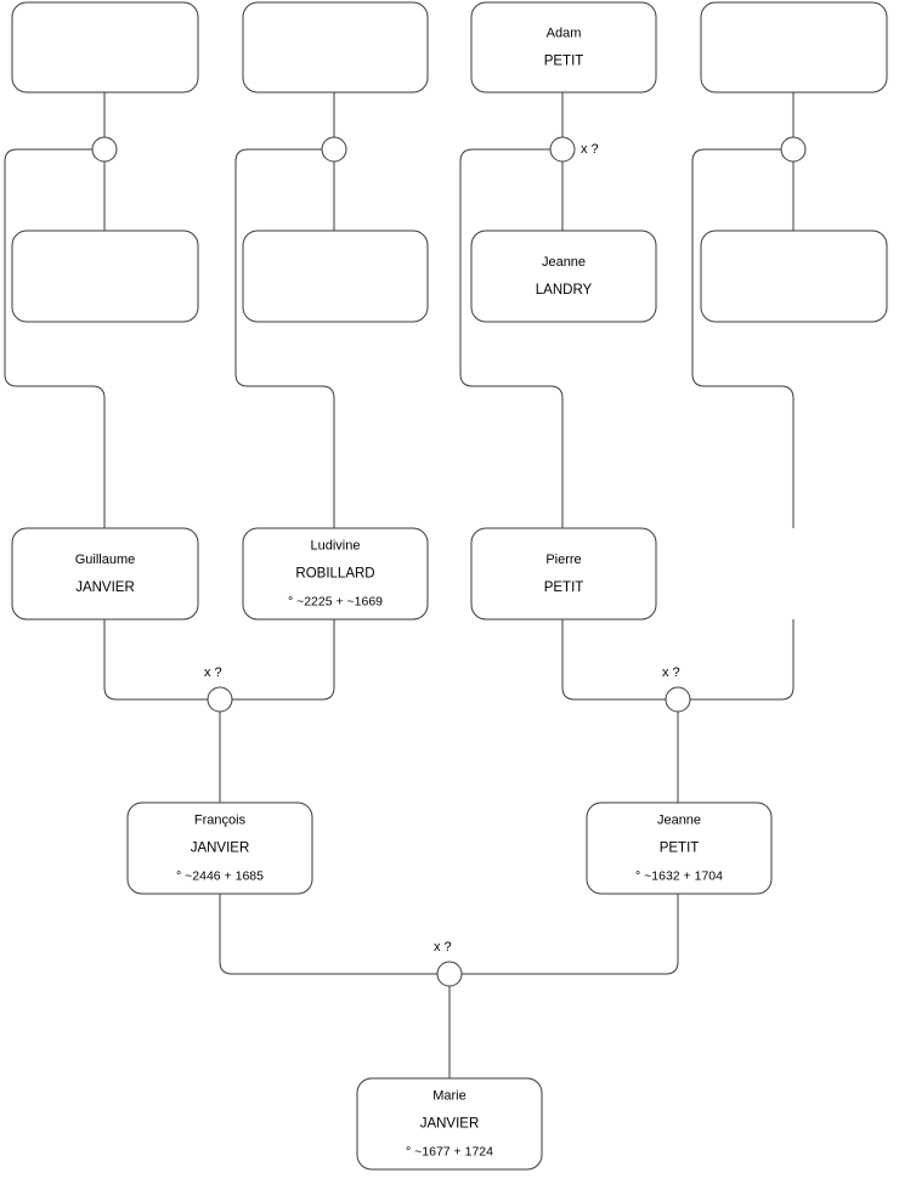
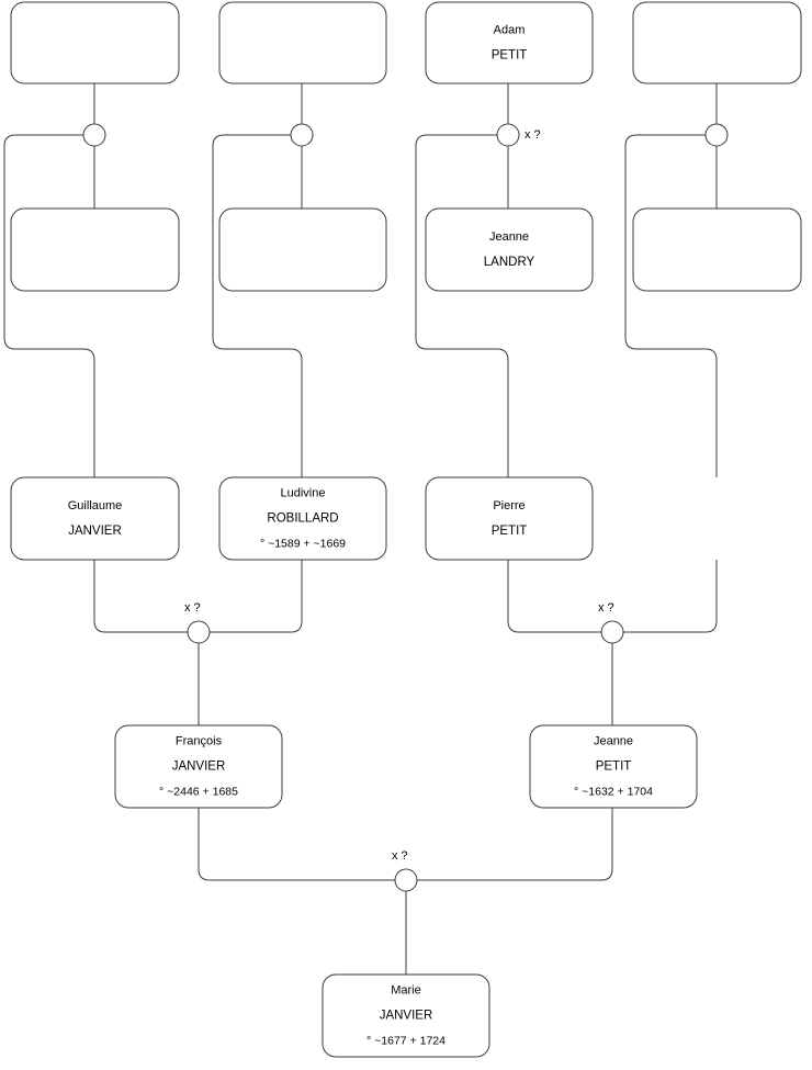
  Adam
  PETIT
  Jeanne
  LANDRY
  Guillaume
  JANVIER
  Ludivine
  ROBILLARD
- ° ~2225 + ~1669
+ ° ~1589 + ~1669
  Pierre
  PETIT
  François
  JANVIER
  ° ~2446 + 1685
  Jeanne
  PETIT
  ° ~1632 + 1704
  Marie
  JANVIER
  ° ~1677 + 1724
  x ?
  x ?
  x ?
  x ?
